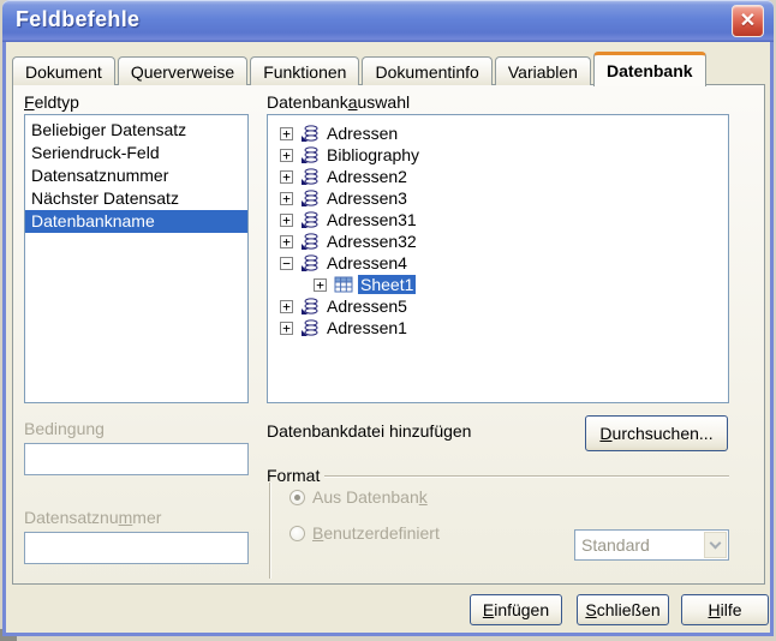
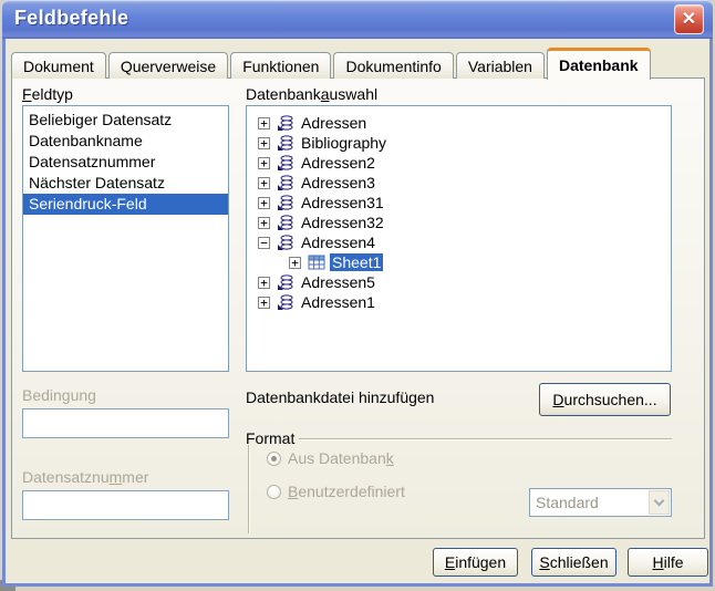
  Feldbefehle
  ✕
  Dokument
  Querverweise
  Funktionen
  Dokumentinfo
  Variablen
  Datenbank
  Feldtyp
  Beliebiger Datensatz
- Seriendruck-Feld
+ Datenbankname
  Datensatznummer
  Nächster Datensatz
- Datenbankname
+ Seriendruck-Feld
  Datenbankauswahl
  +
  Adressen
  +
  Bibliography
  +
  Adressen2
  +
  Adressen3
  +
  Adressen31
  +
  Adressen32
  −
  Adressen4
  +
  Sheet1
  +
  Adressen5
  +
  Adressen1
  Bedingung
  Datensatznummer
  Datenbankdatei hinzufügen
  Durchsuchen...
  Format
  Aus Datenbank
  Benutzerdefiniert
  Standard
  Einfügen
  Schließen
  Hilfe
